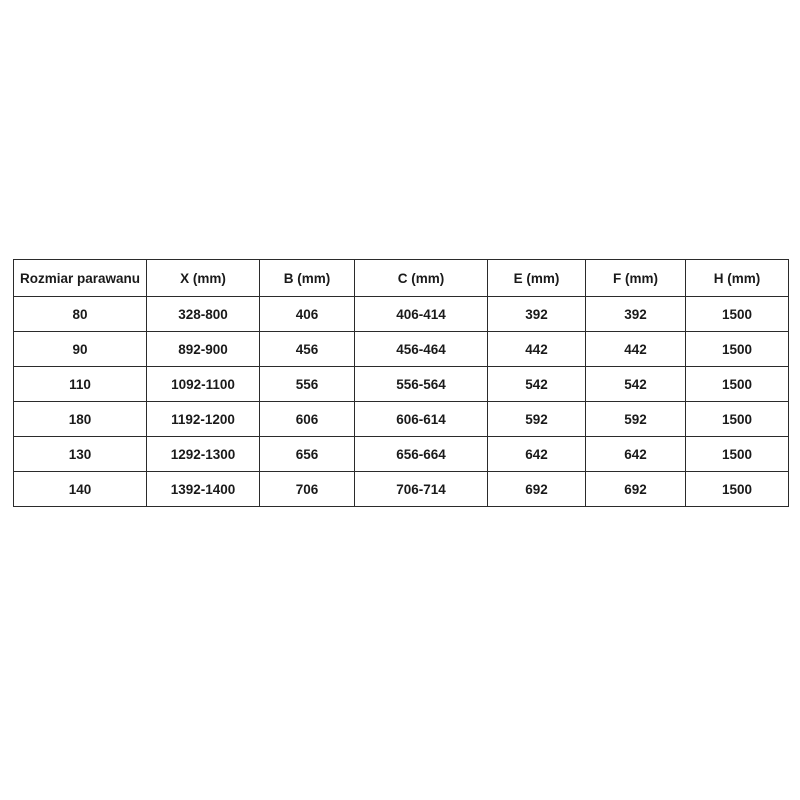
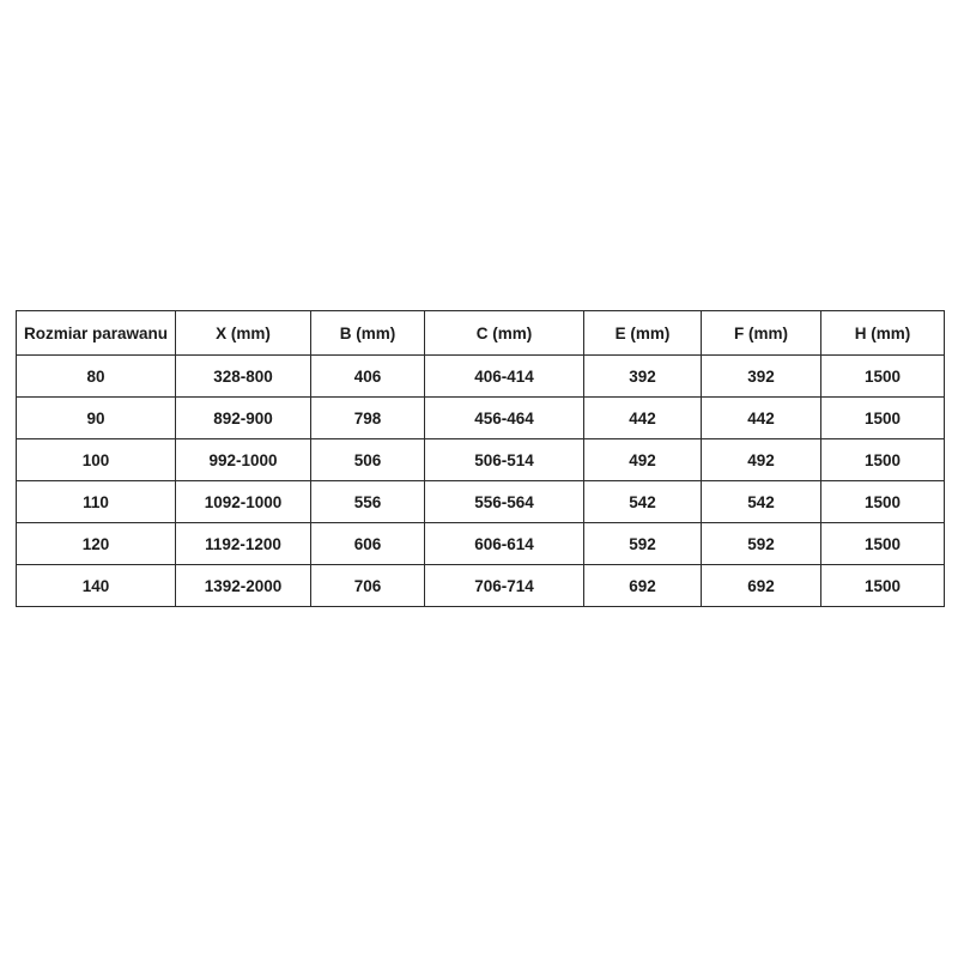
  Rozmiar parawanu	X (mm)	B (mm)	C (mm)	E (mm)	F (mm)	H (mm)
  80	328-800	406	406-414	392	392	1500
- 90	892-900	456	456-464	442	442	1500
+ 90	892-900	798	456-464	442	442	1500
+ 100	992-1000	506	506-514	492	492	1500
- 110	1092-1100	556	556-564	542	542	1500
+ 110	1092-1000	556	556-564	542	542	1500
- 180	1192-1200	606	606-614	592	592	1500
+ 120	1192-1200	606	606-614	592	592	1500
- 130	1292-1300	656	656-664	642	642	1500
- 140	1392-1400	706	706-714	692	692	1500
+ 140	1392-2000	706	706-714	692	692	1500
